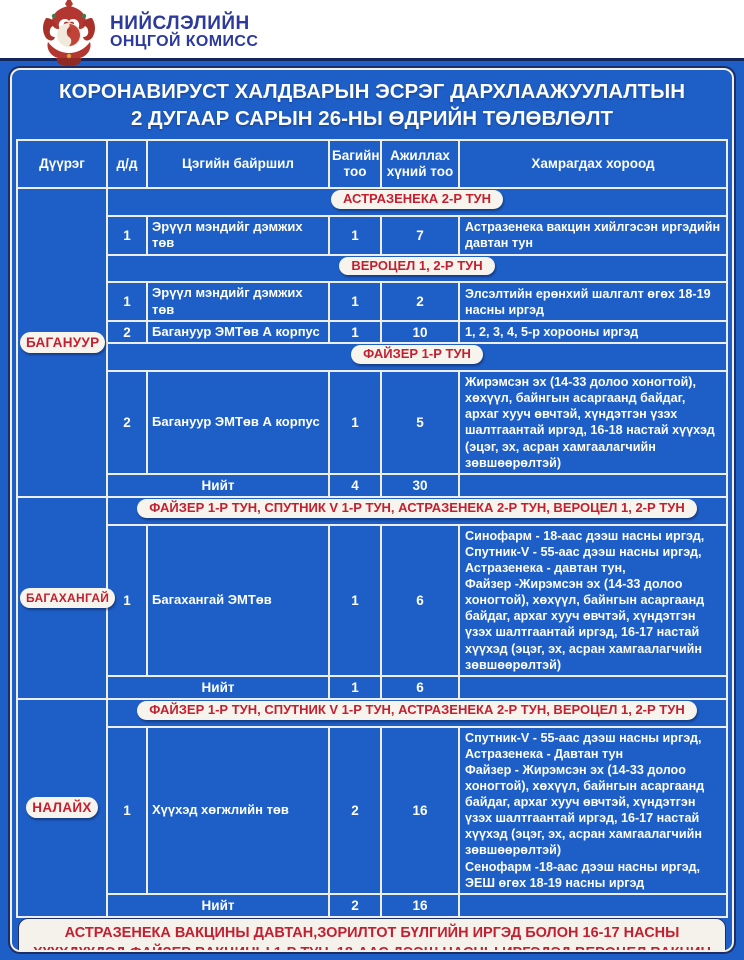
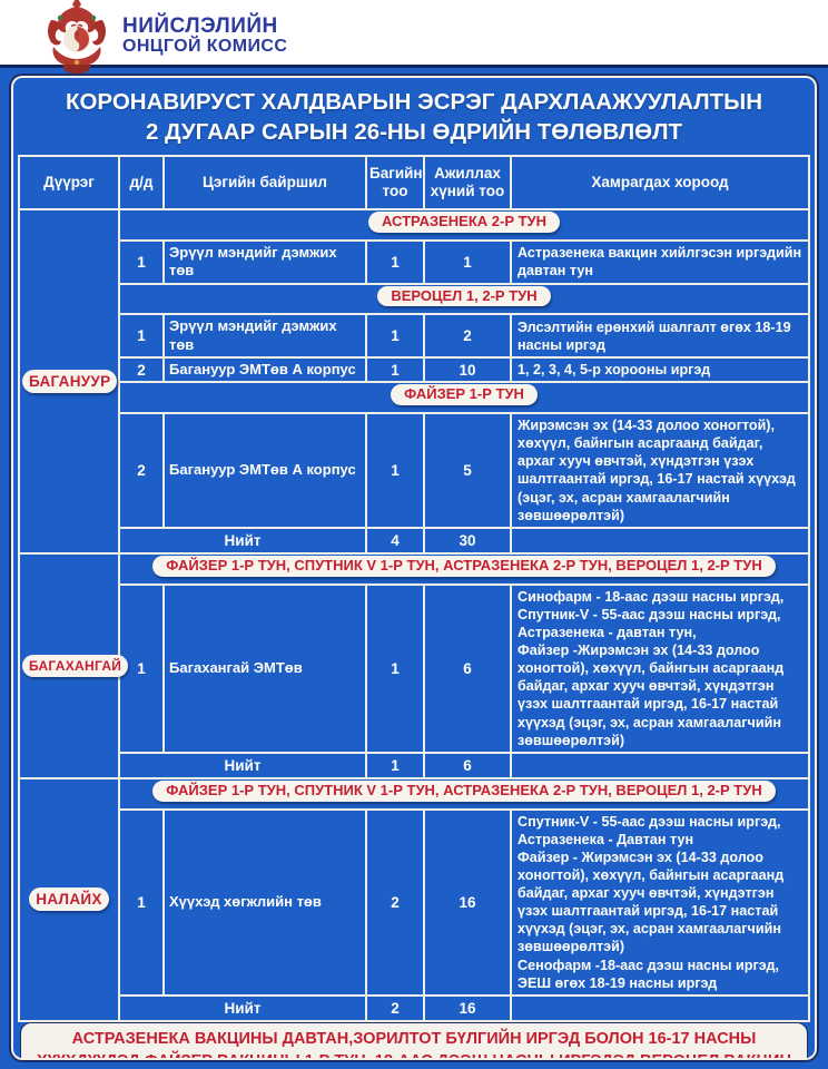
  НИЙСЛЭЛИЙН
  ОНЦГОЙ КОМИСС
  КОРОНАВИРУСТ ХАЛДВАРЫН ЭСРЭГ ДАРХЛААЖУУЛАЛТЫН
  2 ДУГААР САРЫН 26-НЫ ӨДРИЙН ТӨЛӨВЛӨЛТ
  Дүүрэг	д/д	Цэгийн байршил	Багийн тоо	Ажиллах хүний тоо	Хамрагдах хороод
  БАГАНУУР	АСТРАЗЕНЕКА 2-Р ТУН
- 1	Эрүүл мэндийг дэмжих төв	1	7	Астразенека вакцин хийлгэсэн иргэдийн давтан тун
+ 1	Эрүүл мэндийг дэмжих төв	1	1	Астразенека вакцин хийлгэсэн иргэдийн давтан тун
  ВЕРОЦЕЛ 1, 2-Р ТУН
  1	Эрүүл мэндийг дэмжих төв	1	2	Элсэлтийн ерөнхий шалгалт өгөх 18-19 насны иргэд
  2	Багануур ЭМТөв А корпус	1	10	1, 2, 3, 4, 5-р хорооны иргэд
  ФАЙЗЕР 1-Р ТУН
- 2	Багануур ЭМТөв А корпус	1	5	Жирэмсэн эх (14-33 долоо хоногтой), хөхүүл, байнгын асаргаанд байдаг, архаг хууч өвчтэй, хүндэтгэн үзэх шалтгаантай иргэд, 16-18 настай хүүхэд (эцэг, эх, асран хамгаалагчийн зөвшөөрөлтэй)
+ 2	Багануур ЭМТөв А корпус	1	5	Жирэмсэн эх (14-33 долоо хоногтой), хөхүүл, байнгын асаргаанд байдаг, архаг хууч өвчтэй, хүндэтгэн үзэх шалтгаантай иргэд, 16-17 настай хүүхэд (эцэг, эх, асран хамгаалагчийн зөвшөөрөлтэй)
  Нийт	4	30
  БАГАХАНГАЙ	ФАЙЗЕР 1-Р ТУН, СПУТНИК V 1-Р ТУН, АСТРАЗЕНЕКА 2-Р ТУН, ВЕРОЦЕЛ 1, 2-Р ТУН
  1	Багахангай ЭМТөв	1	6	Синофарм - 18-аас дээш насны иргэд, Спутник-V - 55-аас дээш насны иргэд, Астразенека - давтан тун, Файзер -Жирэмсэн эх (14-33 долоо хоногтой), хөхүүл, байнгын асаргаанд байдаг, архаг хууч өвчтэй, хүндэтгэн үзэх шалтгаантай иргэд, 16-17 настай хүүхэд (эцэг, эх, асран хамгаалагчийн зөвшөөрөлтэй)
  Нийт	1	6
  НАЛАЙХ	ФАЙЗЕР 1-Р ТУН, СПУТНИК V 1-Р ТУН, АСТРАЗЕНЕКА 2-Р ТУН, ВЕРОЦЕЛ 1, 2-Р ТУН
  1	Хүүхэд хөгжлийн төв	2	16	Спутник-V - 55-аас дээш насны иргэд, Астразенека - Давтан тун Файзер - Жирэмсэн эх (14-33 долоо хоногтой), хөхүүл, байнгын асаргаанд байдаг, архаг хууч өвчтэй, хүндэтгэн үзэх шалтгаантай иргэд, 16-17 настай хүүхэд (эцэг, эх, асран хамгаалагчийн зөвшөөрөлтэй) Сенофарм -18-аас дээш насны иргэд, ЭЕШ өгөх 18-19 насны иргэд
  Нийт	2	16
